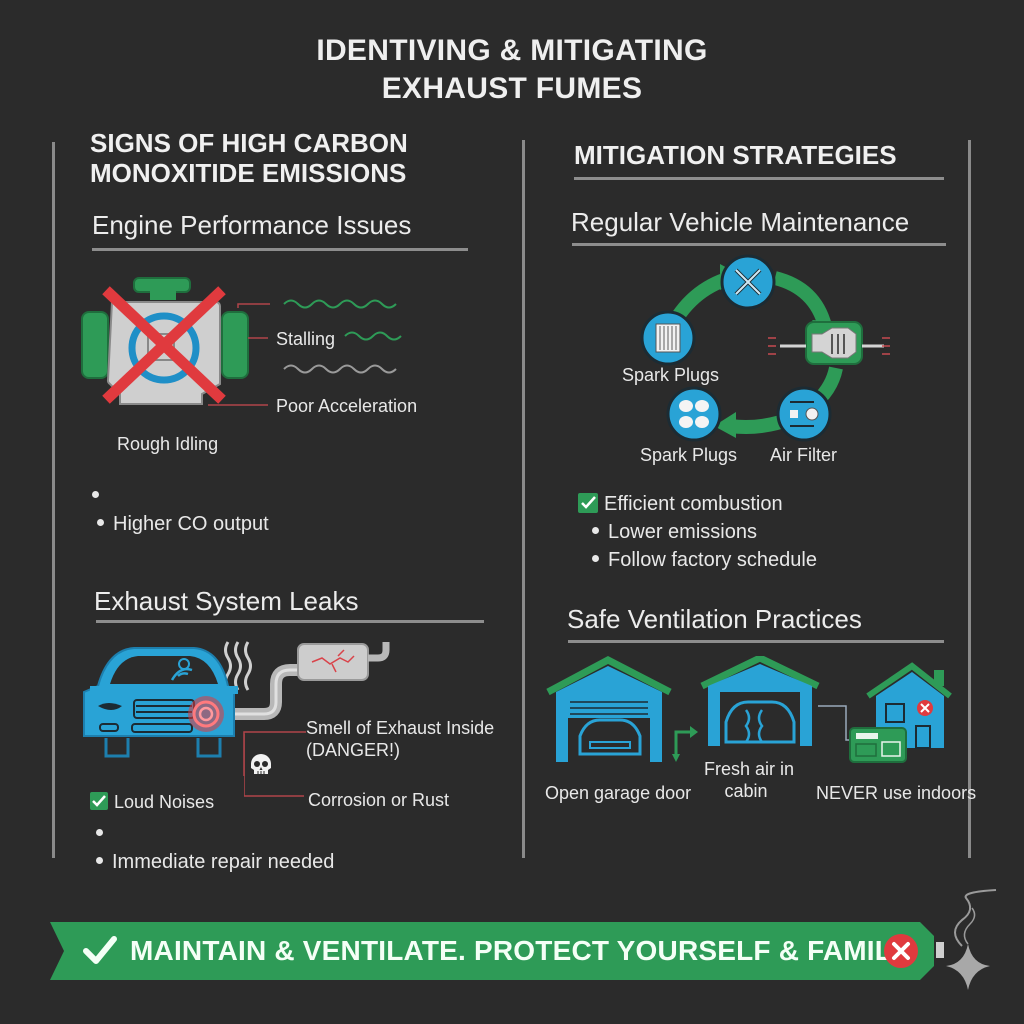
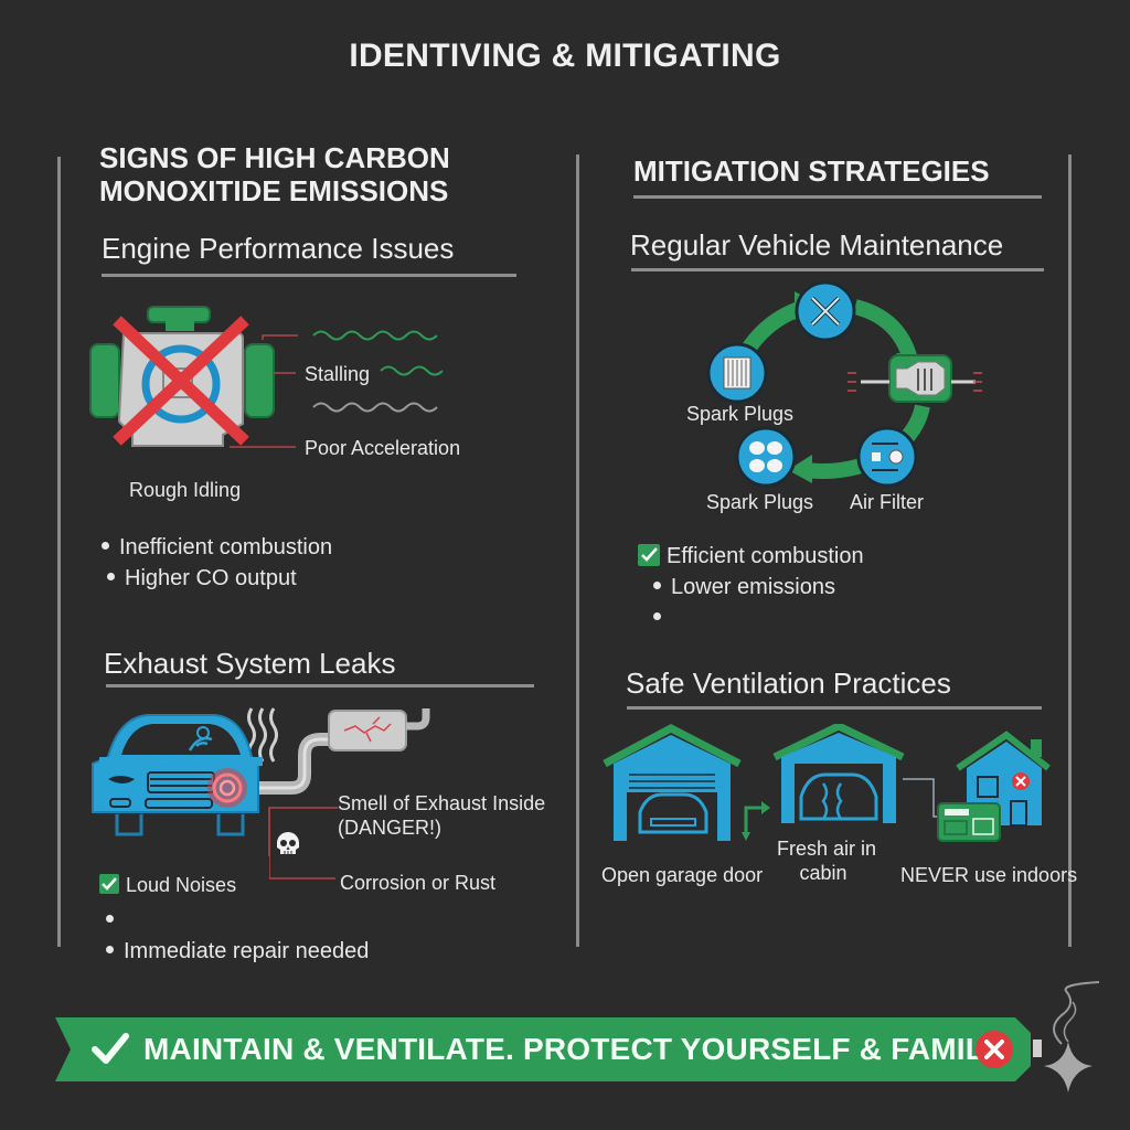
  IDENTIVING & MITIGATING
- EXHAUST FUMES
  SIGNS OF HIGH CARBON
  MONOXITIDE EMISSIONS
  Engine Performance Issues
  Stalling
  Poor Acceleration
  Rough Idling
+ Inefficient combustion
  Higher CO output
  Exhaust System Leaks
  Smell of Exhaust Inside
  (DANGER!)
  Corrosion or Rust
  Loud Noises
  Immediate repair needed
  MITIGATION STRATEGIES
  Regular Vehicle Maintenance
  Spark Plugs
  Spark Plugs
  Air Filter
  Efficient combustion
  Lower emissions
- Follow factory schedule
  Safe Ventilation Practices
  Open garage door
  Fresh air in
  cabin
  NEVER use indoors
  MAINTAIN & VENTILATE. PROTECT YOURSELF & FAMIL
